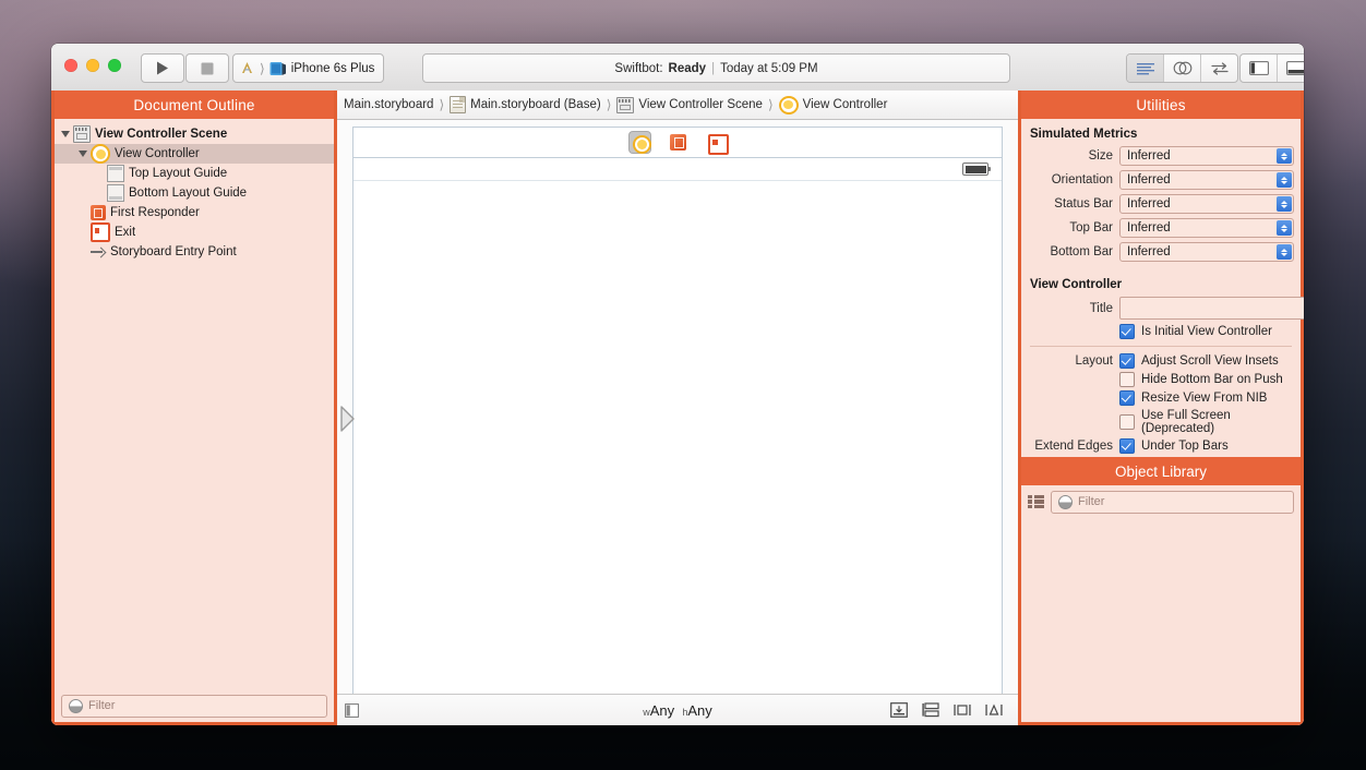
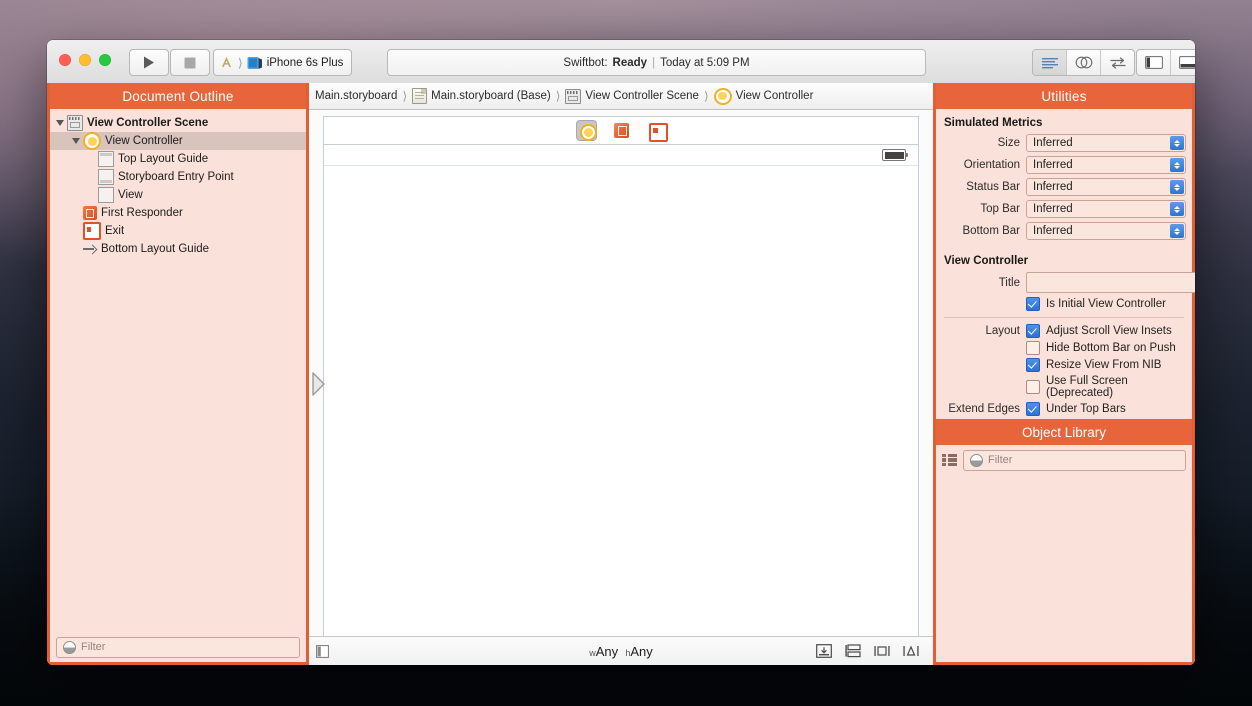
  ⟩
  iPhone 6s Plus
  Swiftbot:
  Ready
  |
  Today at 5:09 PM
  Document Outline
  View Controller Scene
  View Controller
  Top Layout Guide
- Bottom Layout Guide
+ Storyboard Entry Point
+ View
  First Responder
  Exit
- Storyboard Entry Point
+ Bottom Layout Guide
  Filter
  Main.storyboard
  ⟩
  Main.storyboard (Base)
  ⟩
  View Controller Scene
  ⟩
  View Controller
  wAny hAny
  Utilities
  Simulated Metrics
  Size
  Inferred
  Orientation
  Inferred
  Status Bar
  Inferred
  Top Bar
  Inferred
  Bottom Bar
  Inferred
  View Controller
  Title
  Is Initial View Controller
  Layout
  Adjust Scroll View Insets
  Hide Bottom Bar on Push
  Resize View From NIB
  Use Full Screen (Deprecated)
  Extend Edges
  Under Top Bars
  Object Library
  Filter
